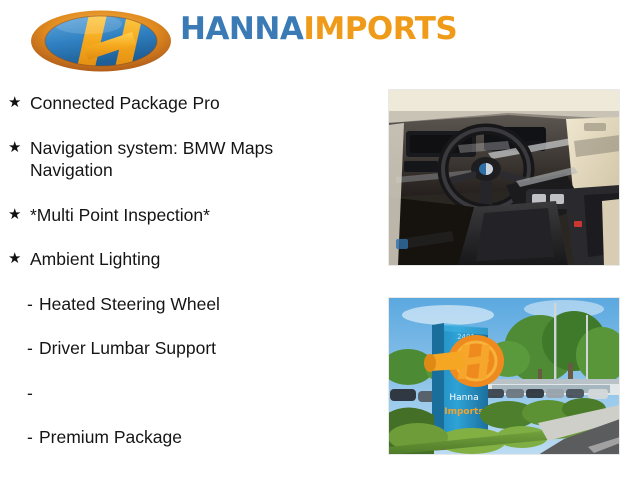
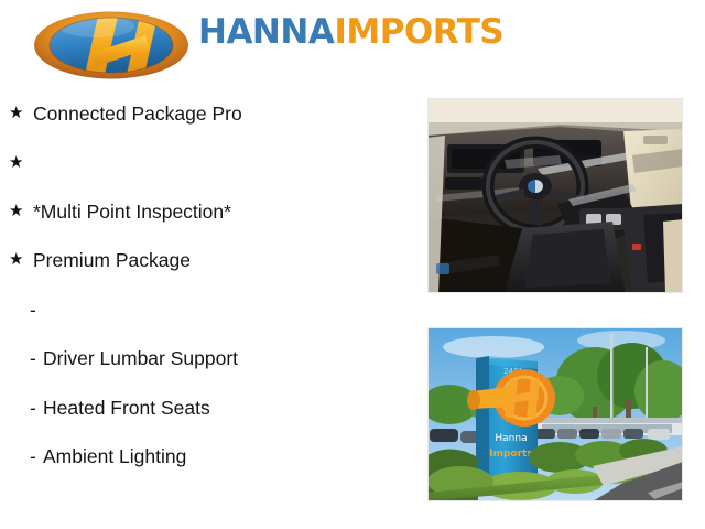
  HANNAIMPORTS
  ★
  Connected Package Pro
  ★
- Navigation system: BMW Maps Navigation
  ★
  *Multi Point Inspection*
  ★
- Ambient Lighting
+ Premium Package
  -
- Heated Steering Wheel
  -
  Driver Lumbar Support
  -
+ Heated Front Seats
  -
- Premium Package
+ Ambient Lighting
  Hanna
  Import
